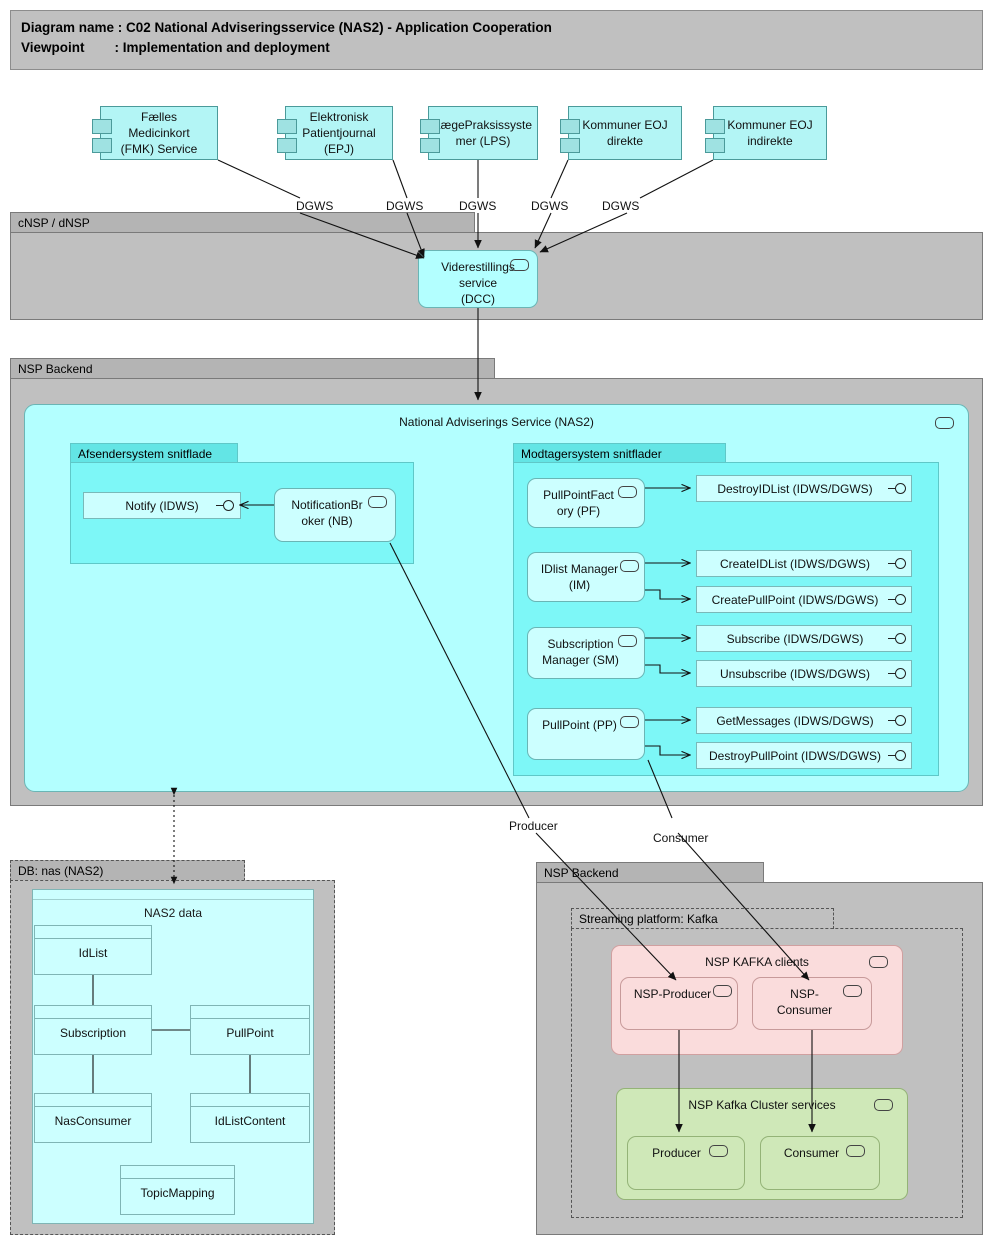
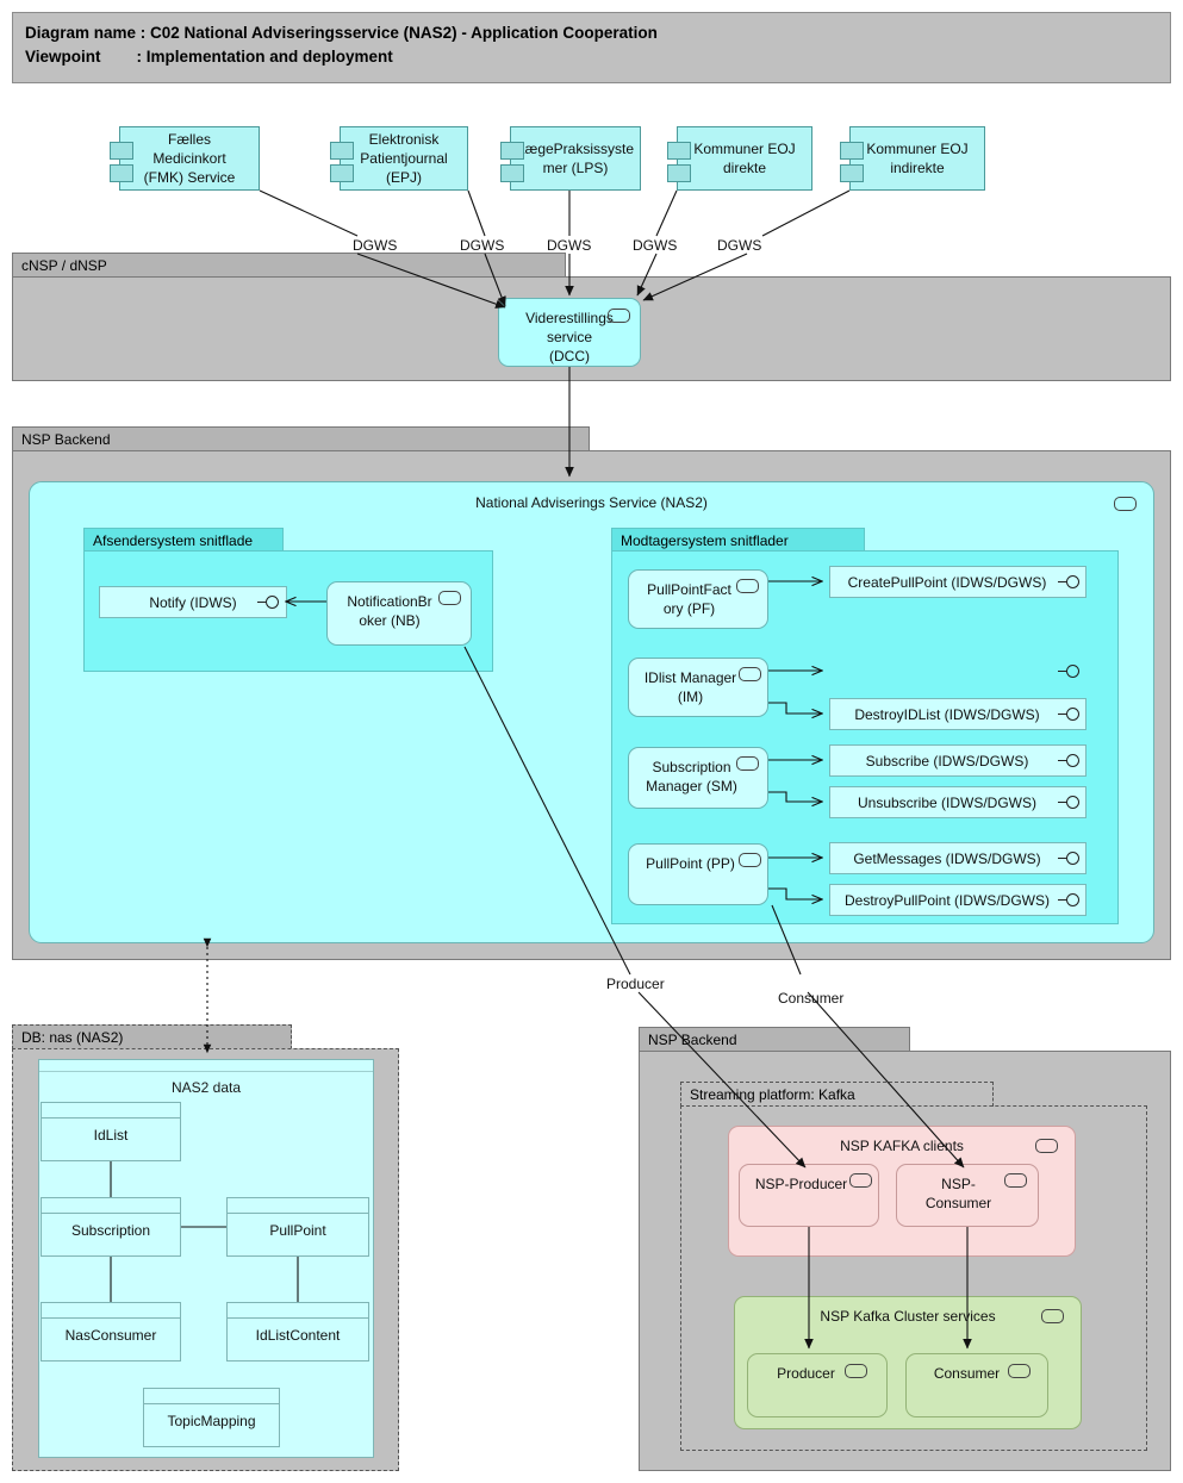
  Diagram name : C02 National Adviseringsservice (NAS2) - Application Cooperation
  Viewpoint : Implementation and deployment
  Fælles
  Medicinkort
  (FMK) Service
  Elektronisk
  Patientjournal
  (EPJ)
  ægePraksissyste
  mer (LPS)
  Kommuner EOJ
  direkte
  Kommuner EOJ
  indirekte
  cNSP / dNSP
  Viderestillings
  service (DCC)
  NSP Backend
  National Adviserings Service (NAS2)
  Afsendersystem snitflade
  Notify (IDWS)
  NotificationBr
  oker (NB)
  Modtagersystem snitflader
  PullPointFact
  ory (PF)
- DestroyIDList (IDWS/DGWS)
+ CreatePullPoint (IDWS/DGWS)
  IDlist Manager
  (IM)
- CreateIDList (IDWS/DGWS)
- CreatePullPoint (IDWS/DGWS)
+ DestroyIDList (IDWS/DGWS)
  Subscription
  Manager (SM)
  Subscribe (IDWS/DGWS)
  Unsubscribe (IDWS/DGWS)
  PullPoint (PP)
  GetMessages (IDWS/DGWS)
  DestroyPullPoint (IDWS/DGWS)
  DB: nas (NAS2)
  NAS2 data
  IdList
  Subscription
  PullPoint
  NasConsumer
  IdListContent
  TopicMapping
  NSP Backend
  Streaming platform: Kafka
  NSP KAFKA clients
  NSP-Producer
  NSP-
  Consumer
  NSP Kafka Cluster services
  Producer
  Consumer
  DGWS
  DGWS
  DGWS
  DGWS
  DGWS
  Producer
  Consumer
